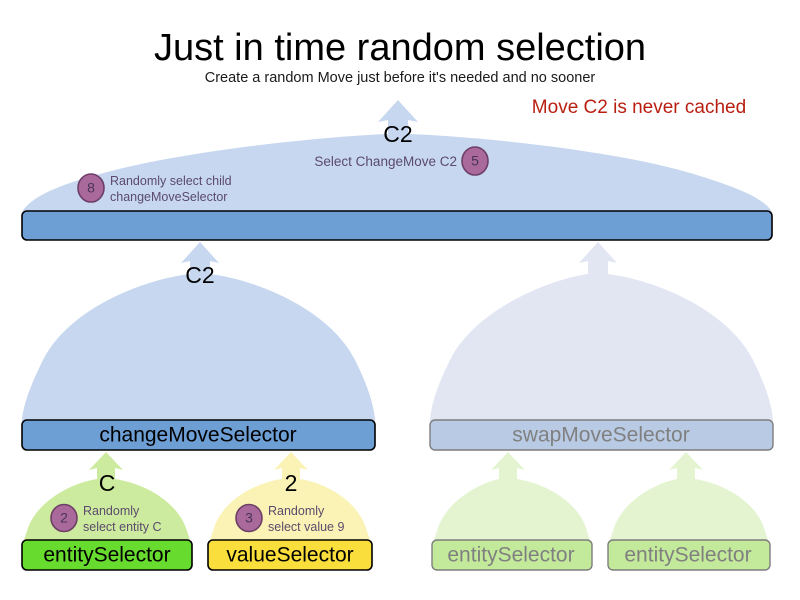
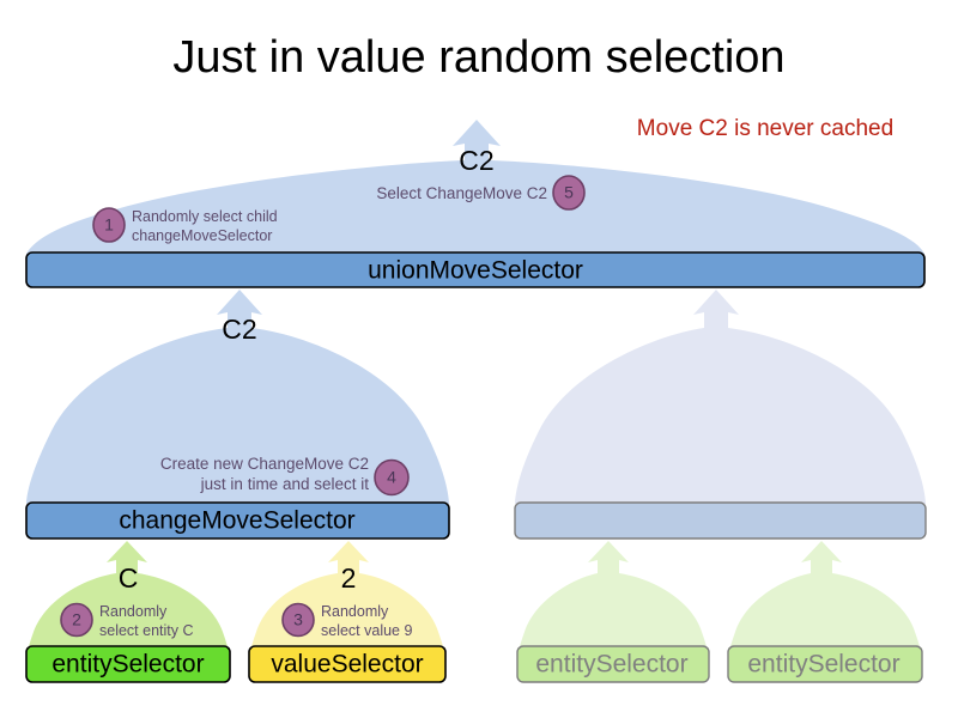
  C2
  Select ChangeMove C2
  5
- 8
+ 1
  Randomly select child
  changeMoveSelector
+ unionMoveSelector
  C2
+ Create new ChangeMove C2
+ just in time and select it
+ 4
  changeMoveSelector
- swapMoveSelector
  C
  2
  Randomly
  select entity C
  entitySelector
  2
  3
  Randomly
  select value 9
  valueSelector
  entitySelector
  entitySelector
- Just in time random selection
+ Just in value random selection
- Create a random Move just before it's needed and no sooner
  Move C2 is never cached
